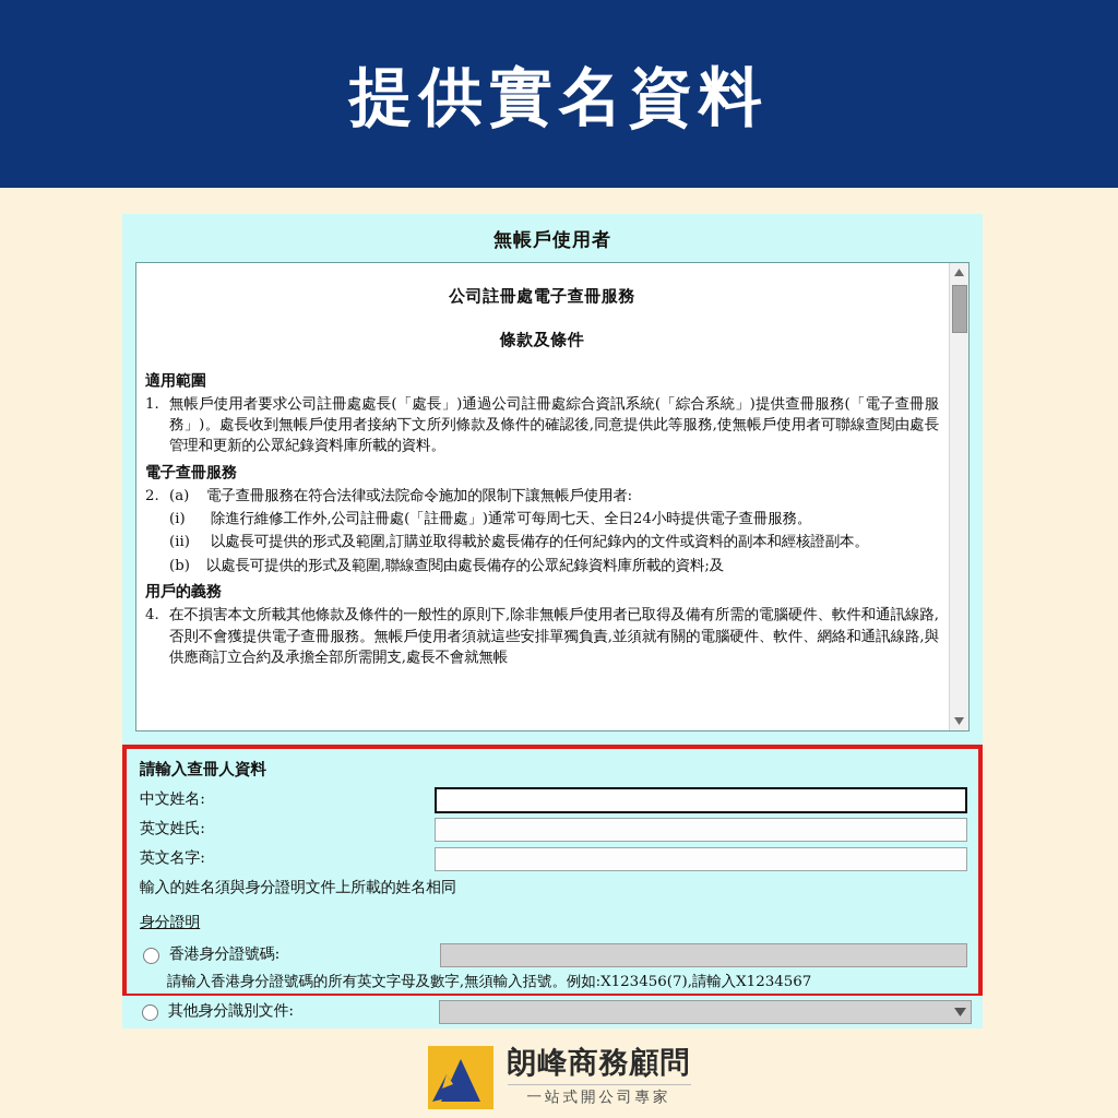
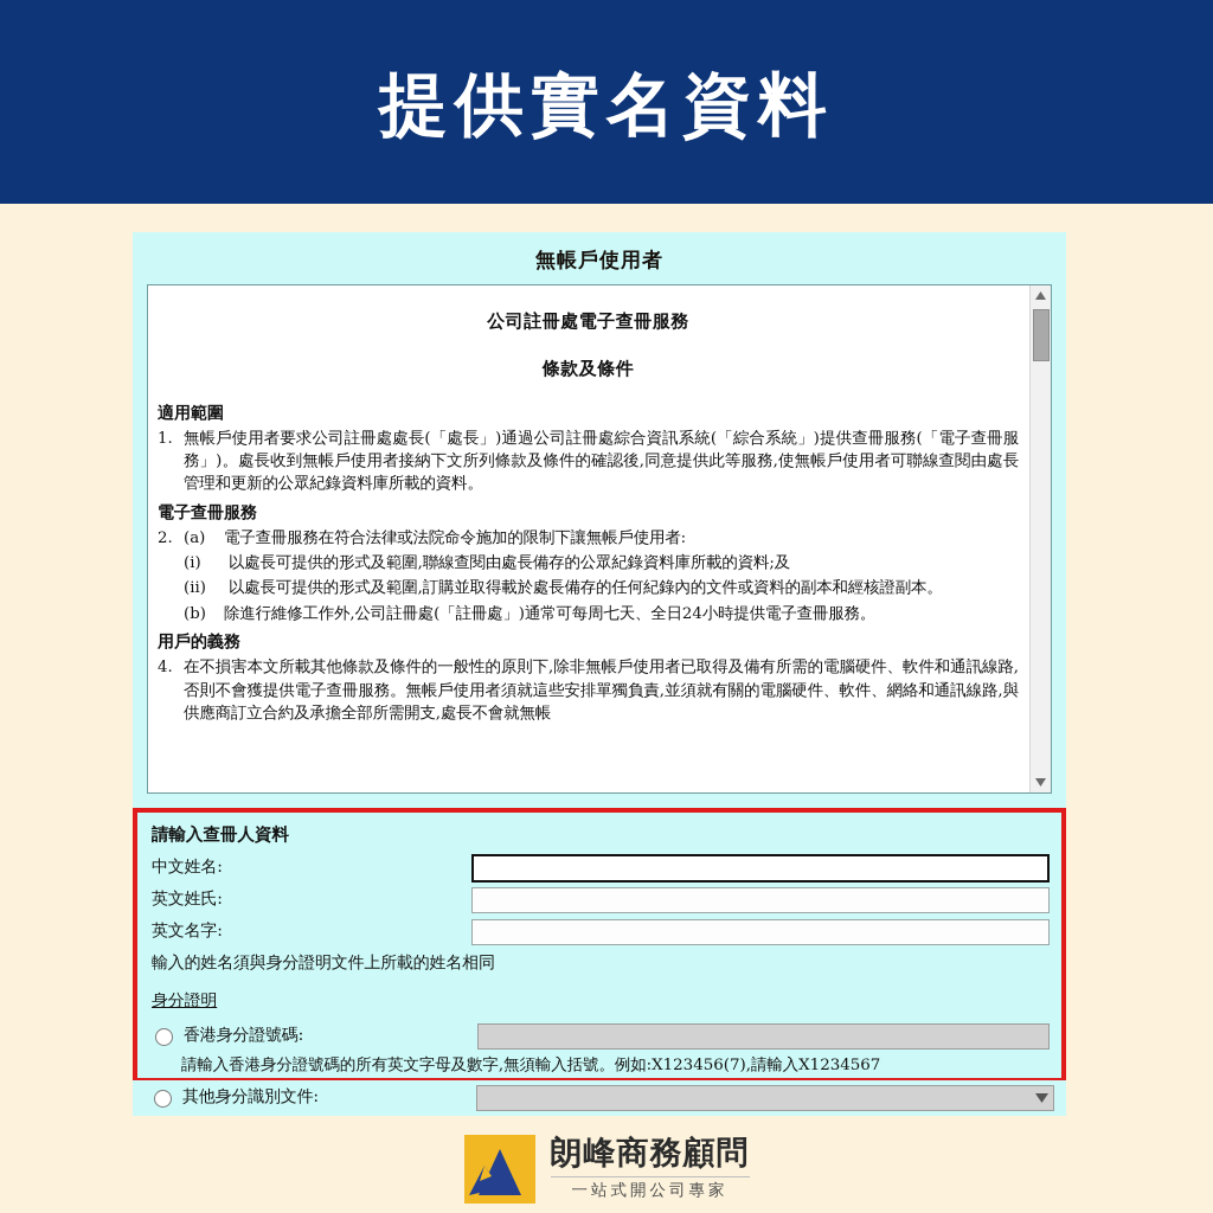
  提供實名資料
  無帳戶使用者
  公司註冊處電子查冊服務
  條款及條件
  適用範圍
  1.
  無帳戶使用者要求公司註冊處處長(「處長」)通過公司註冊處綜合資訊系統(「綜合系統」)提供查冊服務(「電子查冊服務」)。處長收到無帳戶使用者接納下文所列條款及條件的確認後,同意提供此等服務,使無帳戶使用者可聯線查閱由處長管理和更新的公眾紀錄資料庫所載的資料。
  電子查冊服務
  2.
  (a)
  電子查冊服務在符合法律或法院命令施加的限制下讓無帳戶使用者:
  (i)
- 除進行維修工作外,公司註冊處(「註冊處」)通常可每周七天、全日24小時提供電子查冊服務。
+ 以處長可提供的形式及範圍,聯線查閱由處長備存的公眾紀錄資料庫所載的資料;及
  (ii)
  以處長可提供的形式及範圍,訂購並取得載於處長備存的任何紀錄內的文件或資料的副本和經核證副本。
  (b)
- 以處長可提供的形式及範圍,聯線查閱由處長備存的公眾紀錄資料庫所載的資料;及
+ 除進行維修工作外,公司註冊處(「註冊處」)通常可每周七天、全日24小時提供電子查冊服務。
  用戶的義務
  4.
  在不損害本文所載其他條款及條件的一般性的原則下,除非無帳戶使用者已取得及備有所需的電腦硬件、軟件和通訊線路,否則不會獲提供電子查冊服務。無帳戶使用者須就這些安排單獨負責,並須就有關的電腦硬件、軟件、網絡和通訊線路,與供應商訂立合約及承擔全部所需開支,處長不會就無帳
  請輸入查冊人資料
  中文姓名:
  英文姓氏:
  英文名字:
  輸入的姓名須與身分證明文件上所載的姓名相同
  身分證明
  香港身分證號碼:
  請輸入香港身分證號碼的所有英文字母及數字,無須輸入括號。例如:X123456(7),請輸入X1234567
  其他身分識別文件:
  朗峰商務顧問
  一站式開公司專家
